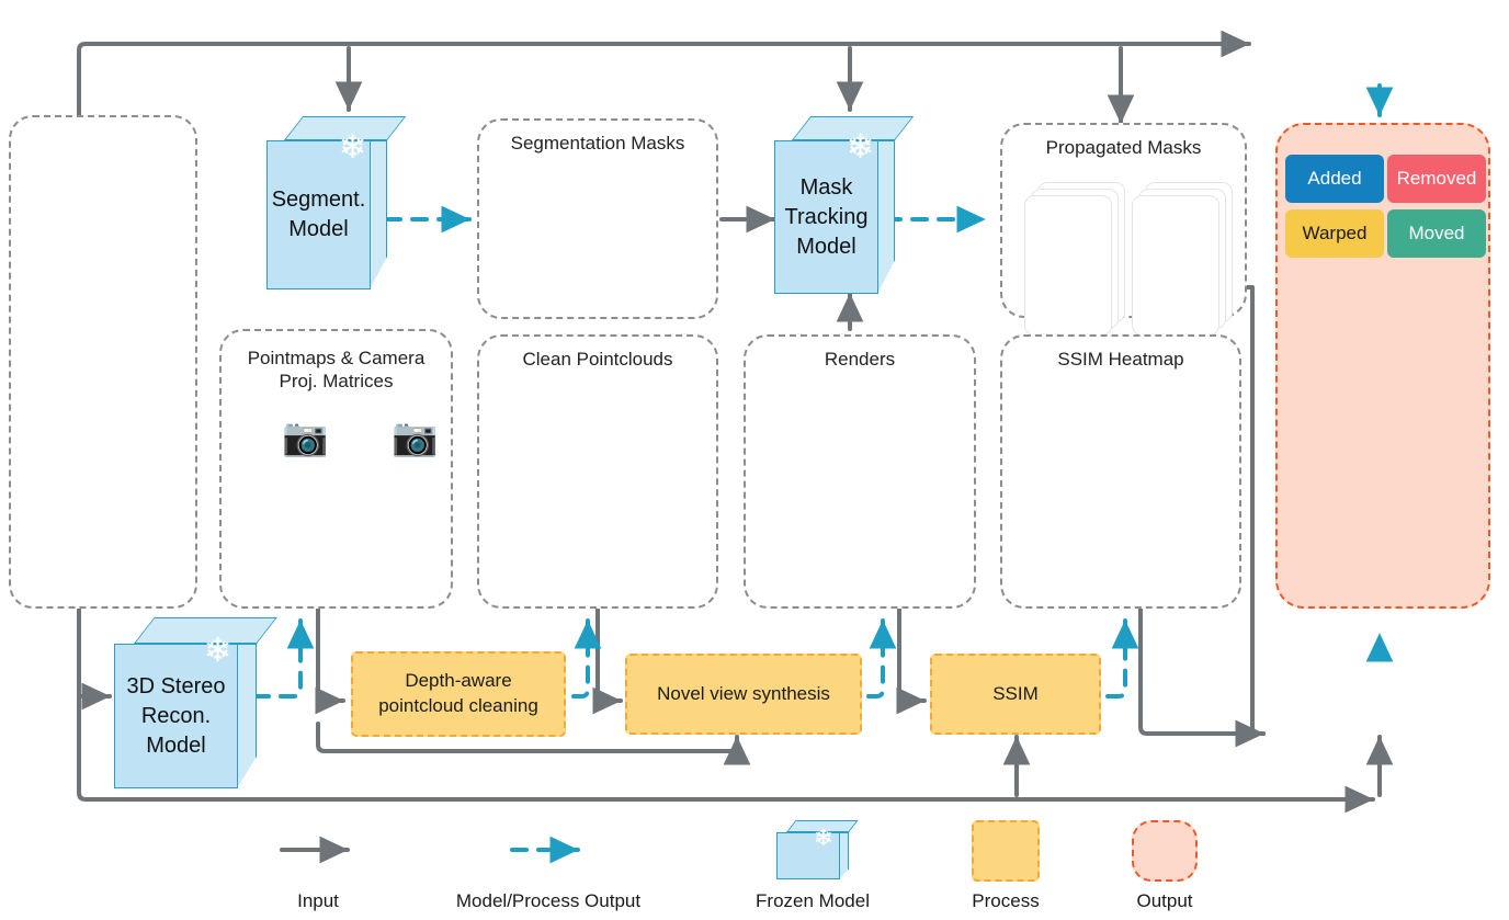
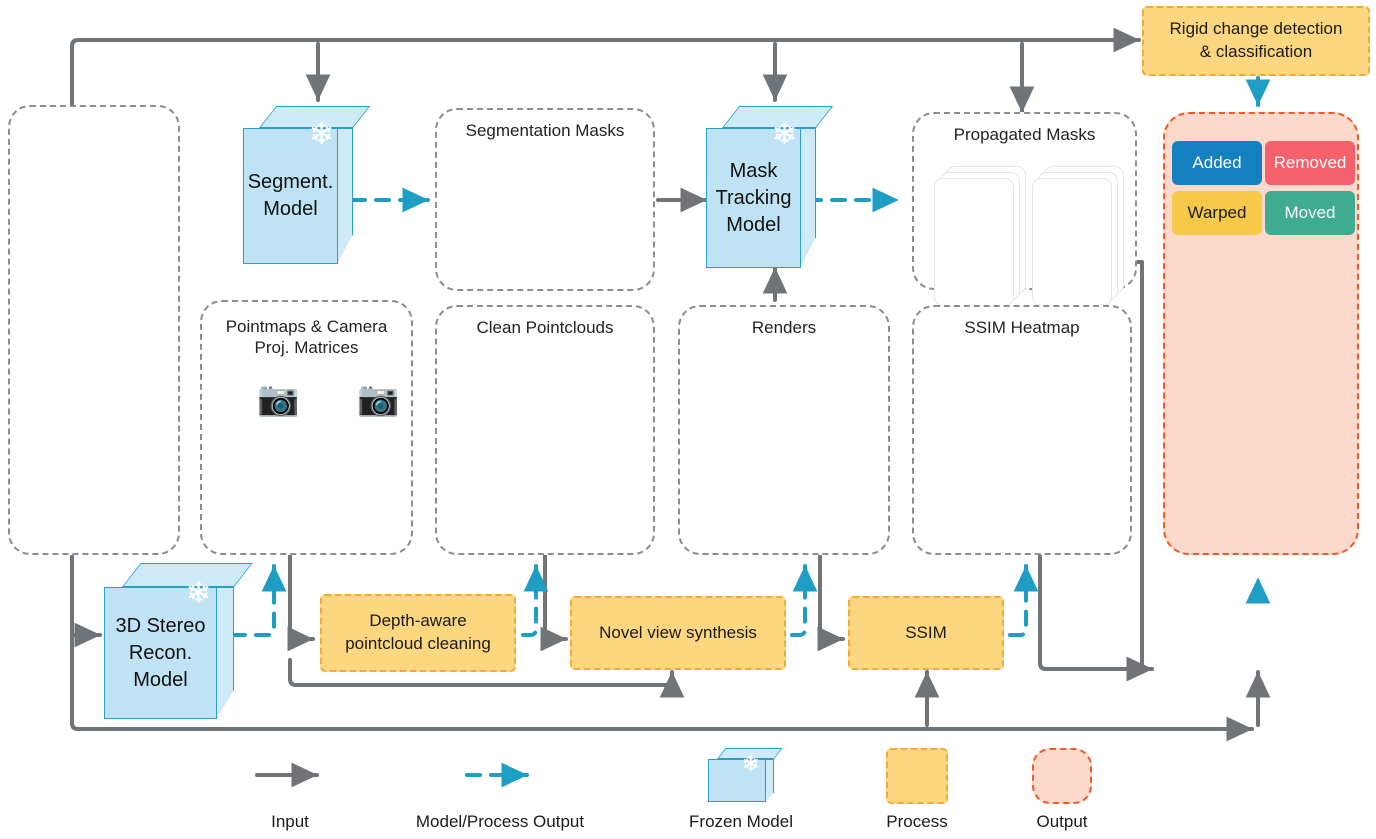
  Segmentation Masks
  Propagated Masks
  Pointmaps & Camera
  Proj. Matrices
  📷
  📷
  Clean Pointclouds
  Renders
  SSIM Heatmap
  Segment.
  Model
  ❄
  Mask
  Tracking
  Model
  ❄
  3D Stereo
  Recon.
  Model
  ❄
  Depth-aware
  pointcloud cleaning
  Novel view synthesis
  SSIM
+ Rigid change detection
+ & classification
  Added
  Removed
  Warped
  Moved
  Input
  Model/Process Output
  ❄
  Frozen Model
  Process
  Output
